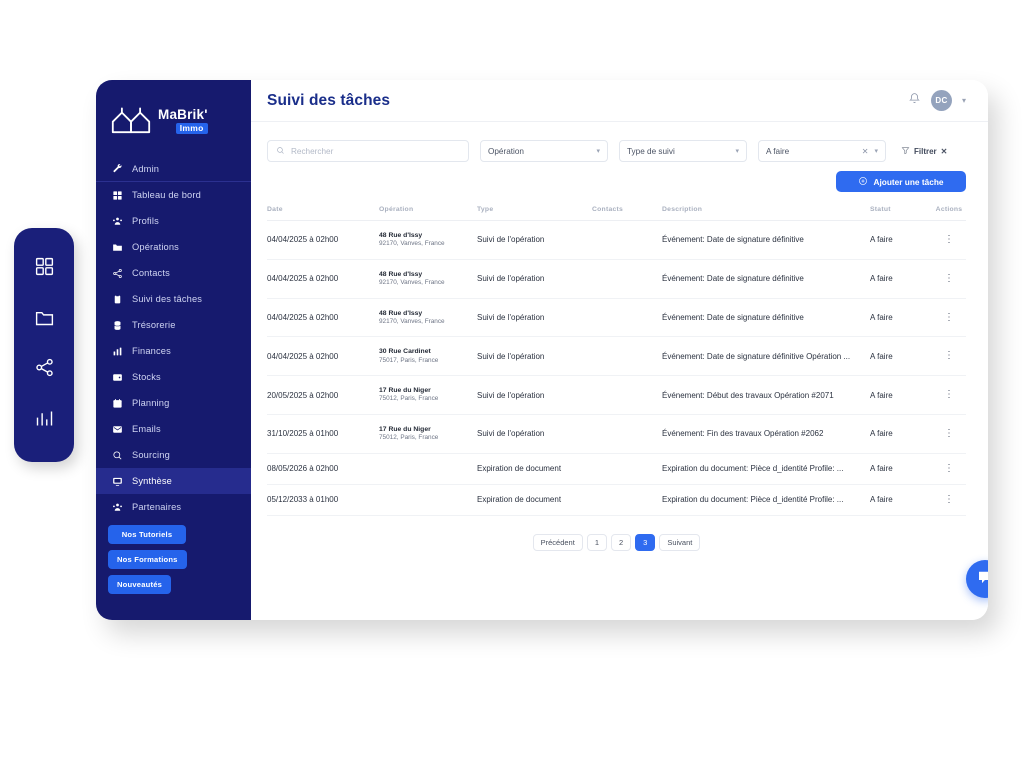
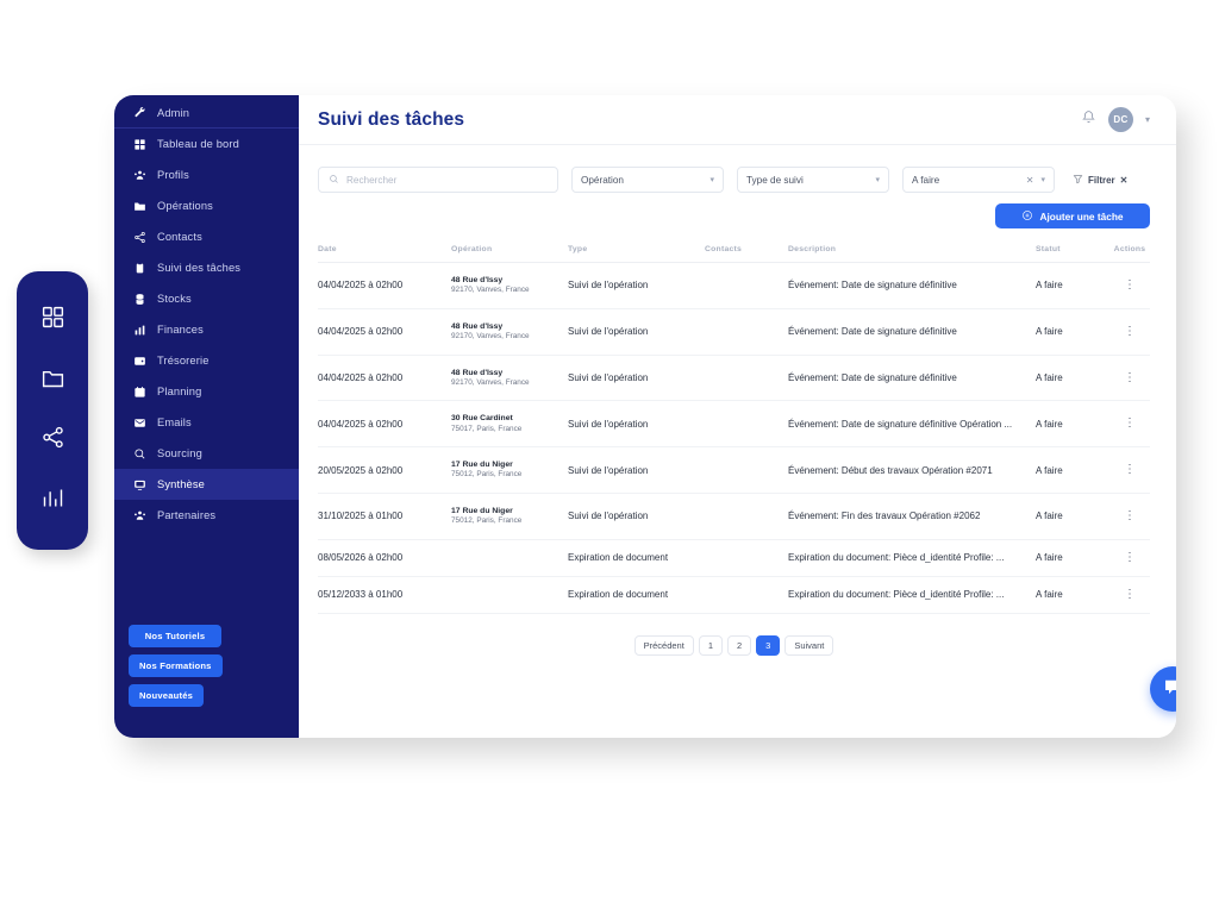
- MaBrik'
- Immo
  Admin
  Tableau de bord
  Profils
  Opérations
  Contacts
  Suivi des tâches
- Trésorerie
+ Stocks
  Finances
- Stocks
+ Trésorerie
  Planning
  Emails
  Sourcing
  Synthèse
  Partenaires
  Nos Tutoriels
  Nos Formations
  Nouveautés
  Suivi des tâches
  DC
  ▾
  Rechercher
  Opération
  Type de suivi
  A faire
  ✕
  Filtrer
  ✕
  Ajouter une tâche
  04/04/2025 à 02h00		Suivi de l'opération		Événement: Date de signature définitive	A faire	⋮
  04/04/2025 à 02h00		Suivi de l'opération		Événement: Date de signature définitive	A faire	⋮
  04/04/2025 à 02h00		Suivi de l'opération		Événement: Date de signature définitive	A faire	⋮
  04/04/2025 à 02h00		Suivi de l'opération		Événement: Date de signature définitive Opération ...	A faire	⋮
  20/05/2025 à 02h00		Suivi de l'opération		Événement: Début des travaux Opération #2071	A faire	⋮
  31/10/2025 à 01h00		Suivi de l'opération		Événement: Fin des travaux Opération #2062	A faire	⋮
  08/05/2026 à 02h00		Expiration de document		Expiration du document: Pièce d_identité Profile: ...	A faire	⋮
  05/12/2033 à 01h00		Expiration de document		Expiration du document: Pièce d_identité Profile: ...	A faire	⋮
  Précédent
  1
  2
  3
  Suivant
